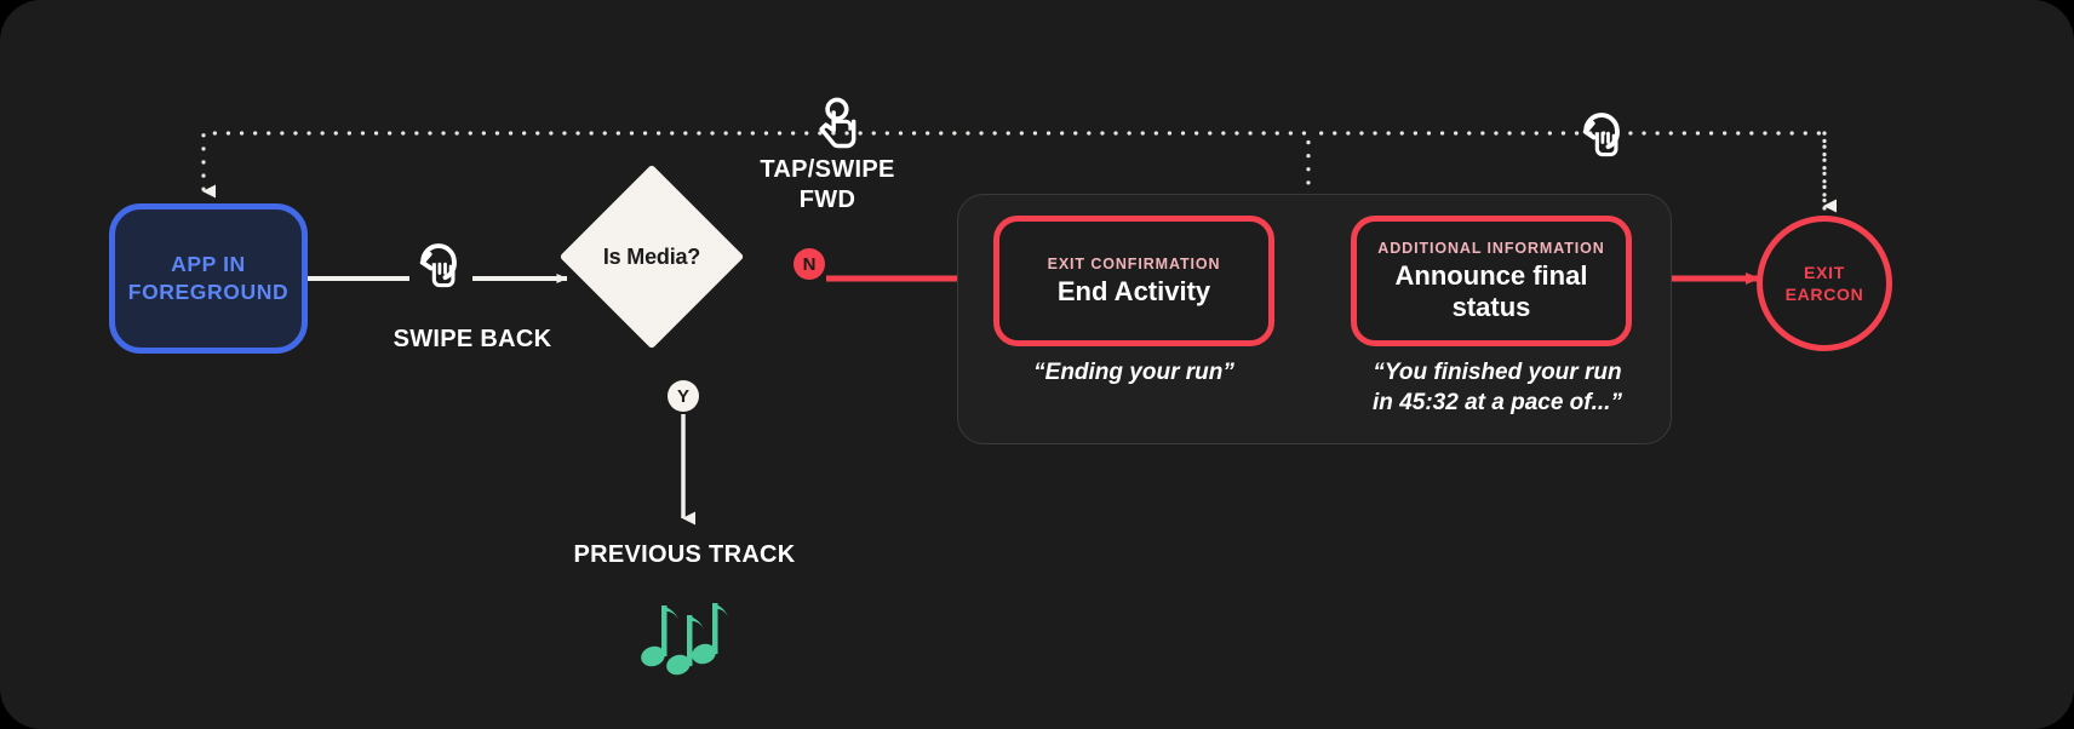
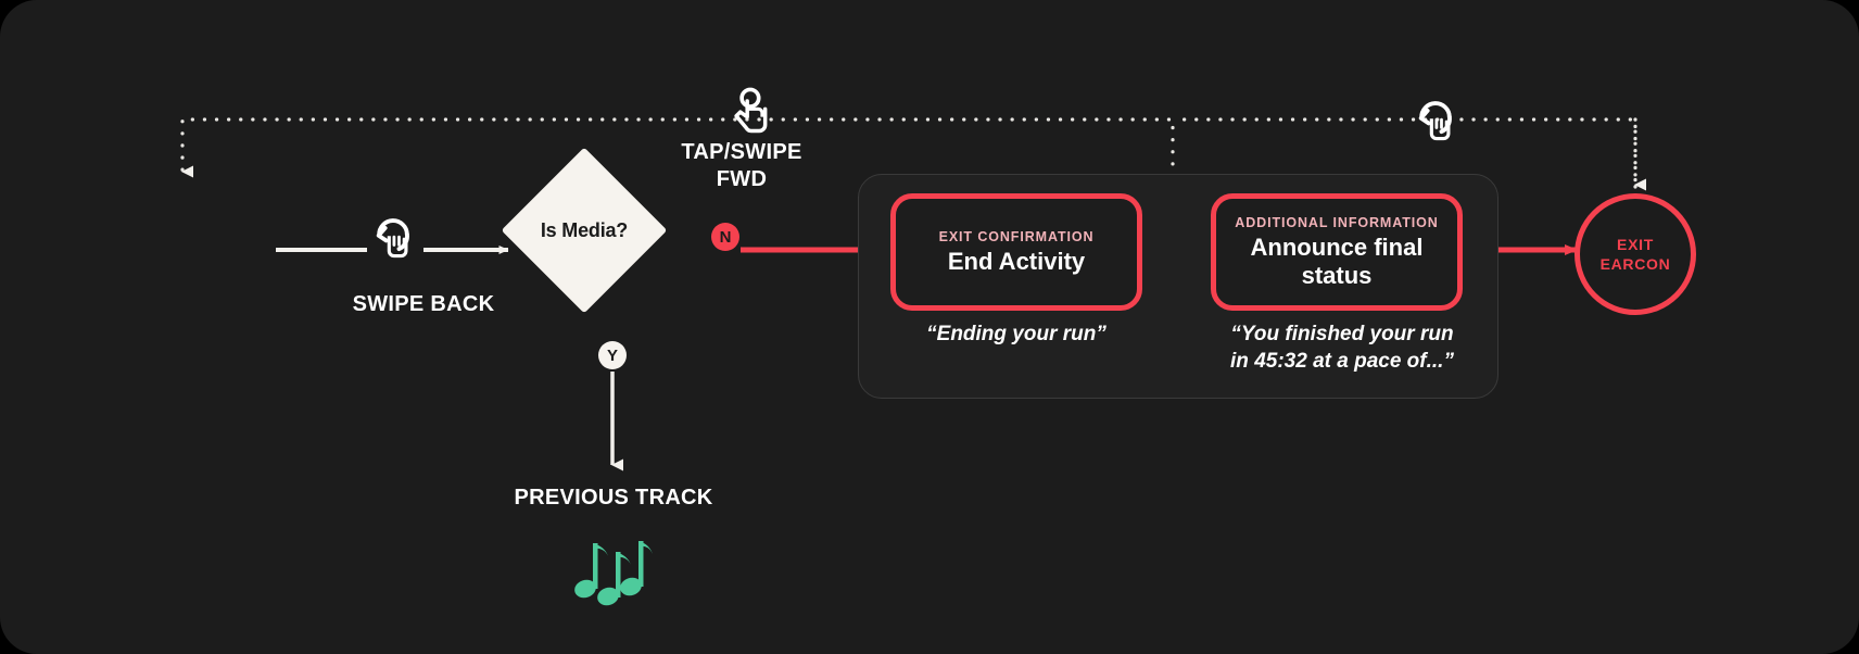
- APP IN
- FOREGROUND
  SWIPE BACK
  Is Media?
  N
  Y
  TAP/SWIPE
  FWD
  EXIT CONFIRMATION
  End Activity
  “Ending your run”
  ADDITIONAL INFORMATION
  Announce final
  status
  “You finished your run
  in 45:32 at a pace of...”
  EXIT
  EARCON
  PREVIOUS TRACK
